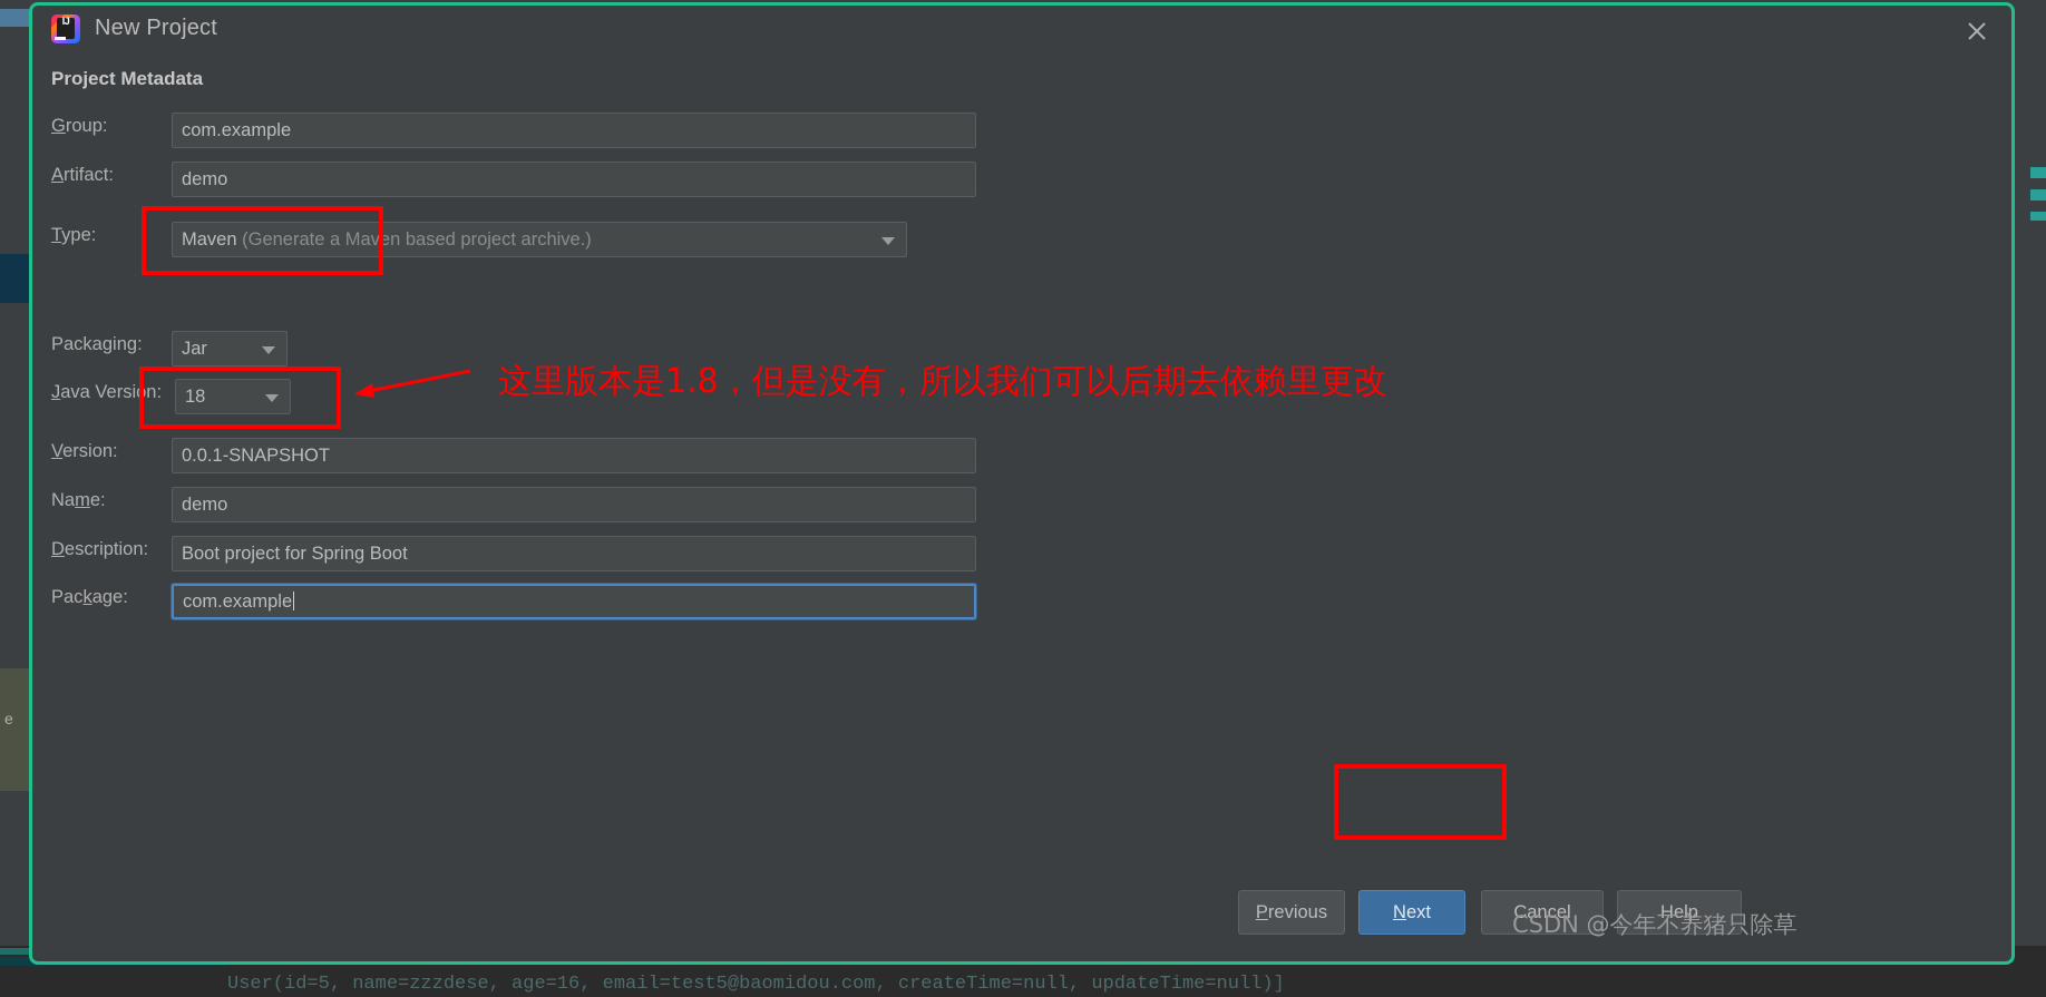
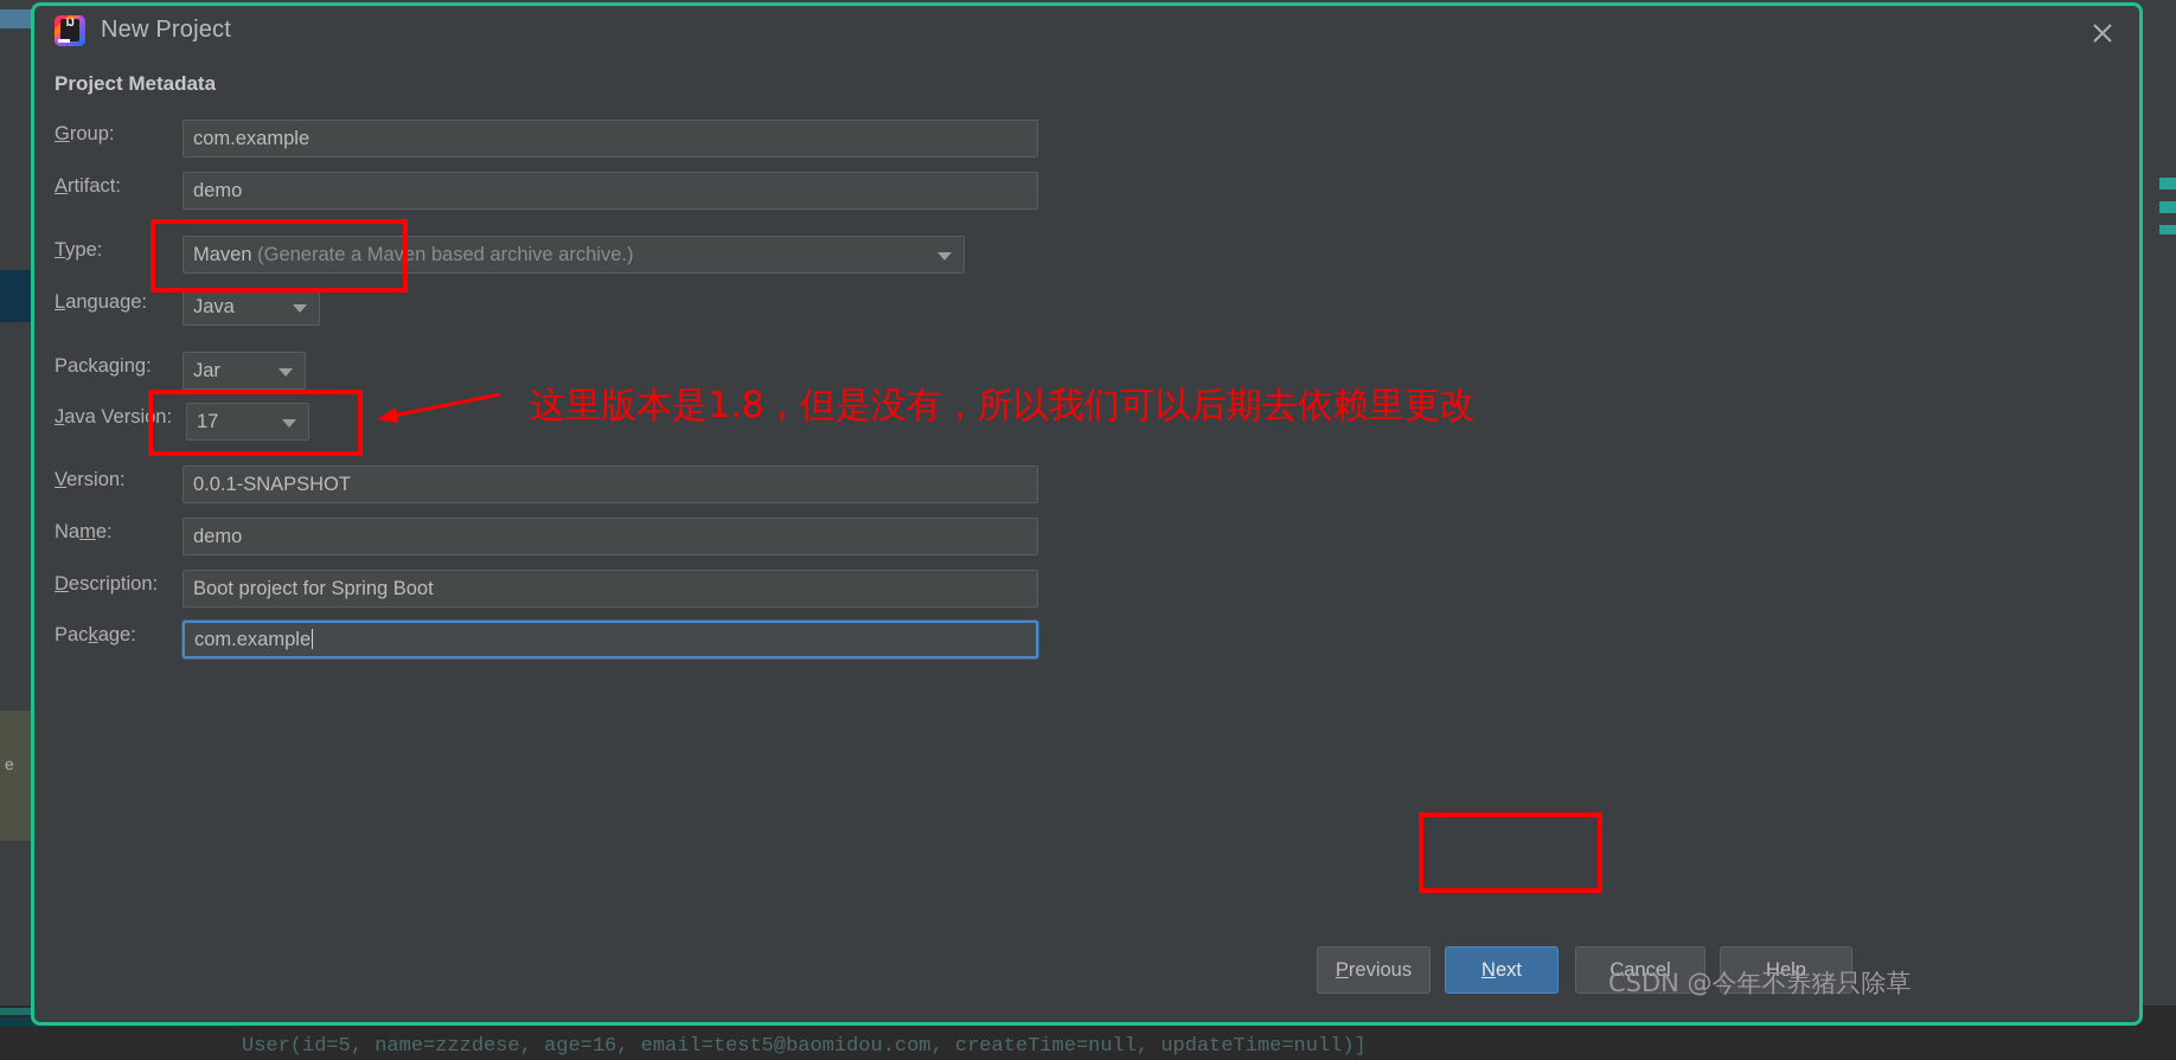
  e
  User(id=5, name=zzzdese, age=16, email=test5@baomidou.com, createTime=null, updateTime=null)]
  IJ
  New Project
  Project Metadata
  Group:
  com.example
  Artifact:
  demo
  Type:
- Maven (Generate a Maven based project archive.)
+ Maven (Generate a Maven based archive archive.)
+ Language:
+ Java
  Packaging:
  Jar
  Java Version:
- 18
+ 17
  Version:
  0.0.1-SNAPSHOT
  Name:
  demo
  Description:
  Boot project for Spring Boot
  Package:
  com.example
  Previous
  Next
  Cancel
  Help
  CSDN @今年不养猪只除草
  这里版本是1.8，但是没有，所以我们可以后期去依赖里更改
